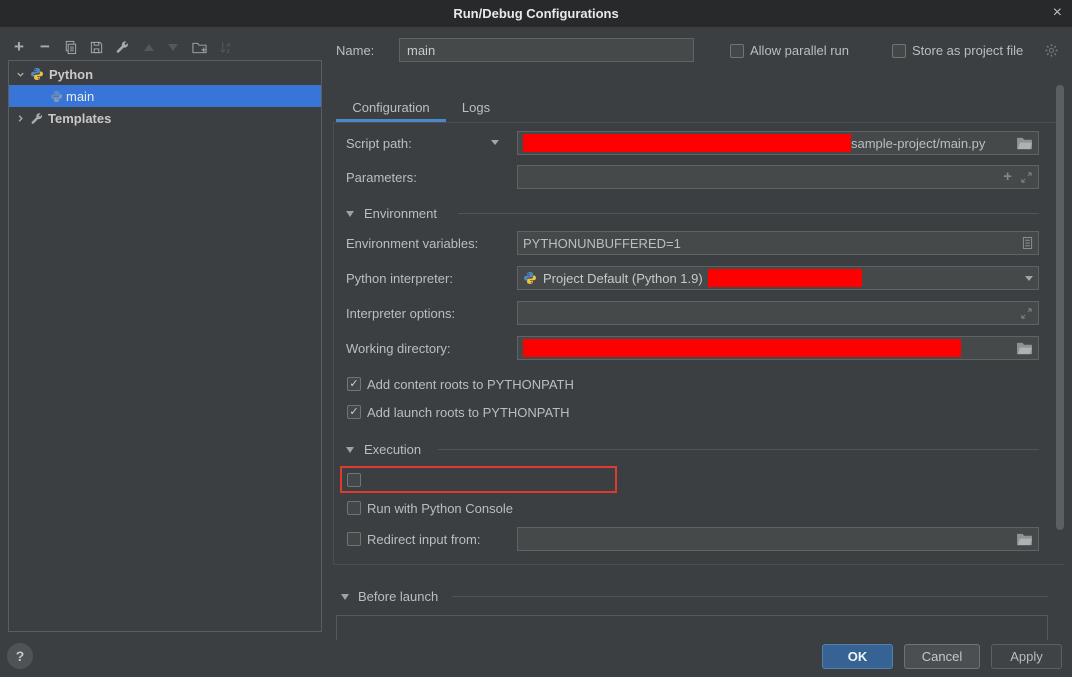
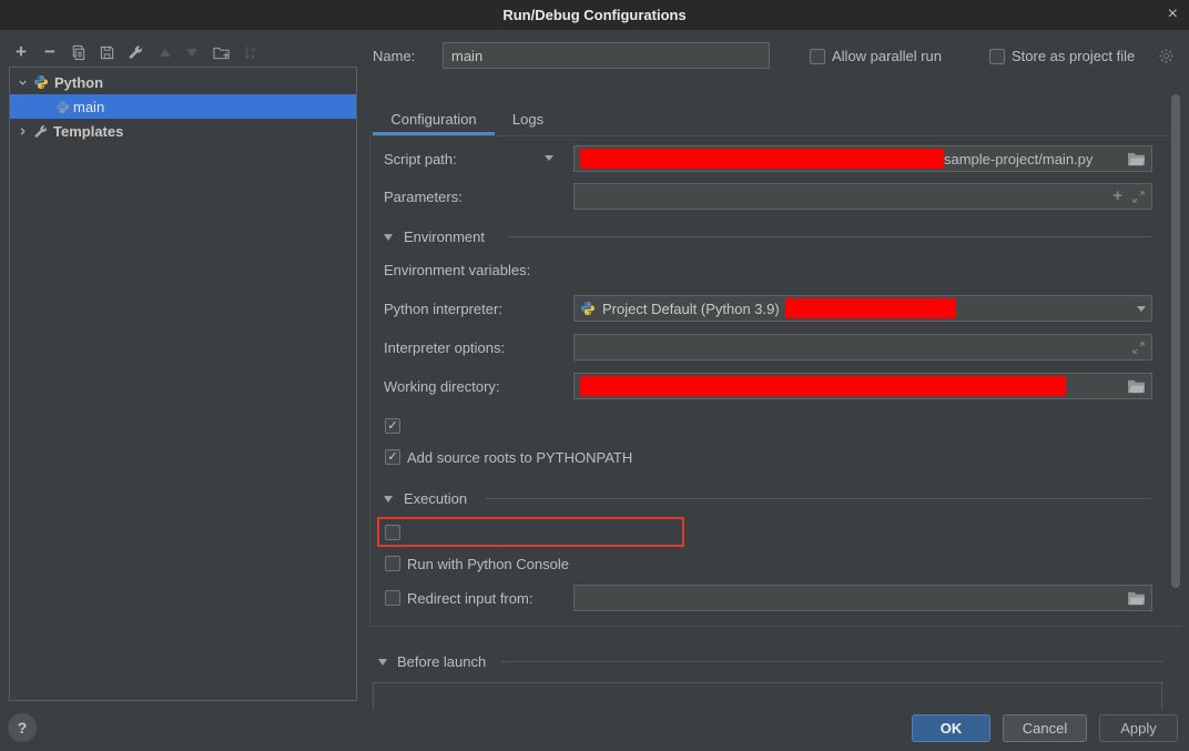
  Run/Debug Configurations
  ×
  +
  −
  Python
  main
  Templates
  Name:
  main
  Allow parallel run
  Store as project file
  Configuration
  Logs
  Script path:
  sample-project/main.py
  Parameters:
  +
  Environment
  Environment variables:
- PYTHONUNBUFFERED=1
  Python interpreter:
- Project Default (Python 1.9)
+ Project Default (Python 3.9)
  Interpreter options:
  Working directory:
  ✓
- Add content roots to PYTHONPATH
  ✓
- Add launch roots to PYTHONPATH
+ Add source roots to PYTHONPATH
  Execution
  Run with Python Console
  Redirect input from:
  Before launch
  ?
  OK
  Cancel
  Apply
